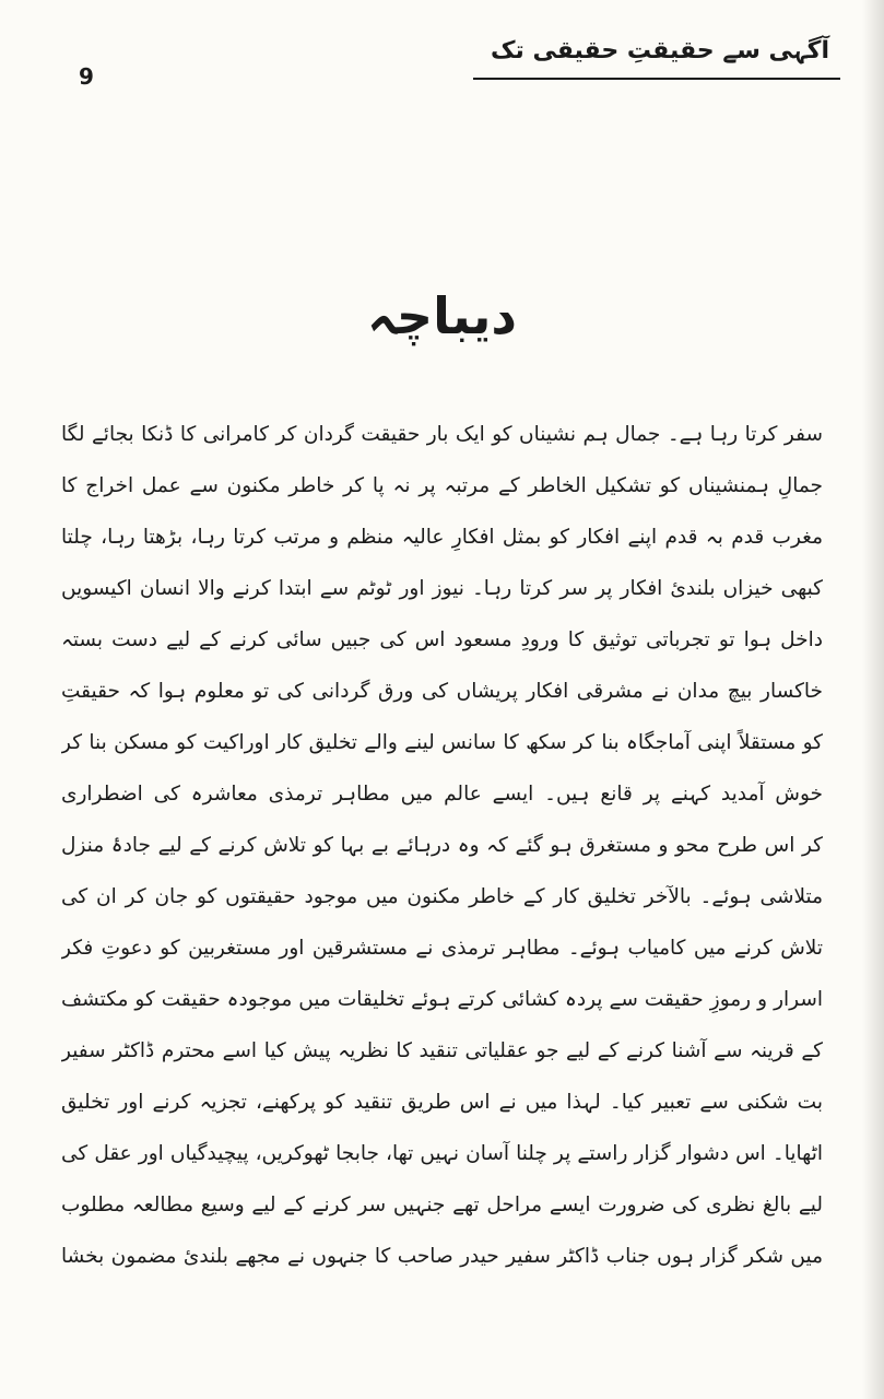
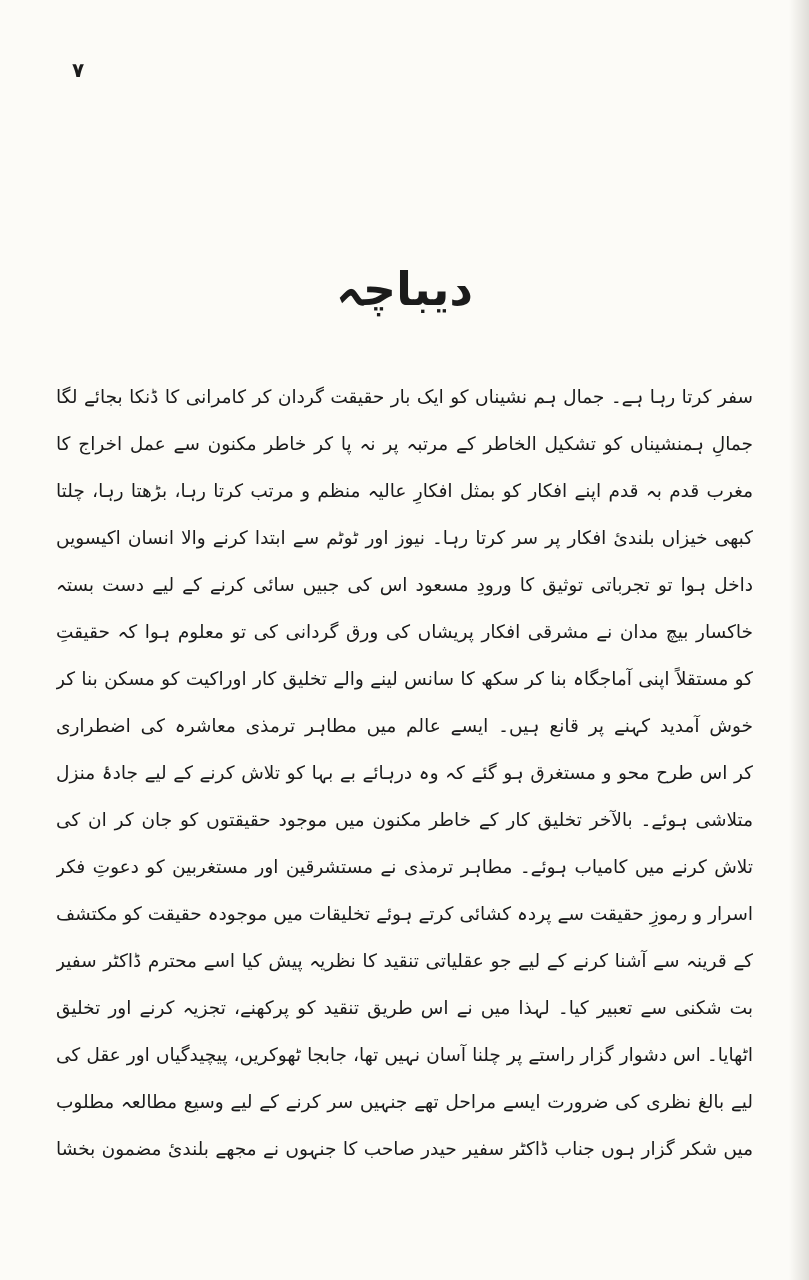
- آگہی سے حقیقتِ حقیقی تک
- 9
+ ۷
  دیباچہ
  سفر کرتا رہا ہے۔ جمال ہم نشیناں کو ایک بار حقیقت گردان کر کامرانی کا ڈنکا بجائے لگا
  جمالِ ہمنشیناں کو تشکیل الخاطر کے مرتبہ پر نہ پا کر خاطر مکنون سے عمل اخراج کا
  مغرب قدم بہ قدم اپنے افکار کو بمثل افکارِ عالیہ منظم و مرتب کرتا رہا، بڑھتا رہا، چلتا
  کبھی خیزاں بلندیٔ افکار پر سر کرتا رہا۔ نیوز اور ٹوٹم سے ابتدا کرنے والا انسان اکیسویں
  داخل ہوا تو تجرباتی توثیق کا ورودِ مسعود اس کی جبیں سائی کرنے کے لیے دست بستہ
  خاکسار بیچ مدان نے مشرقی افکار پریشاں کی ورق گردانی کی تو معلوم ہوا کہ حقیقتِ
  کو مستقلاً اپنی آماجگاہ بنا کر سکھ کا سانس لینے والے تخلیق کار اوراکیت کو مسکن بنا کر
  خوش آمدید کہنے پر قانع ہیں۔ ایسے عالم میں مطاہر ترمذی معاشرہ کی اضطراری
  کر اس طرح محو و مستغرق ہو گئے کہ وہ درہائے بے بہا کو تلاش کرنے کے لیے جادۂ منزل
  متلاشی ہوئے۔ بالآخر تخلیق کار کے خاطر مکنون میں موجود حقیقتوں کو جان کر ان کی
  تلاش کرنے میں کامیاب ہوئے۔ مطاہر ترمذی نے مستشرقین اور مستغربین کو دعوتِ فکر
  اسرار و رموزِ حقیقت سے پردہ کشائی کرتے ہوئے تخلیقات میں موجودہ حقیقت کو مکتشف
  کے قرینہ سے آشنا کرنے کے لیے جو عقلیاتی تنقید کا نظریہ پیش کیا اسے محترم ڈاکٹر سفیر
  بت شکنی سے تعبیر کیا۔ لہذا میں نے اس طریق تنقید کو پرکھنے، تجزیہ کرنے اور تخلیق
  اٹھایا۔ اس دشوار گزار راستے پر چلنا آسان نہیں تھا، جابجا ٹھوکریں، پیچیدگیاں اور عقل کی
  لیے بالغ نظری کی ضرورت ایسے مراحل تھے جنہیں سر کرنے کے لیے وسیع مطالعہ مطلوب
  میں شکر گزار ہوں جناب ڈاکٹر سفیر حیدر صاحب کا جنہوں نے مجھے بلندیٔ مضمون بخشا
